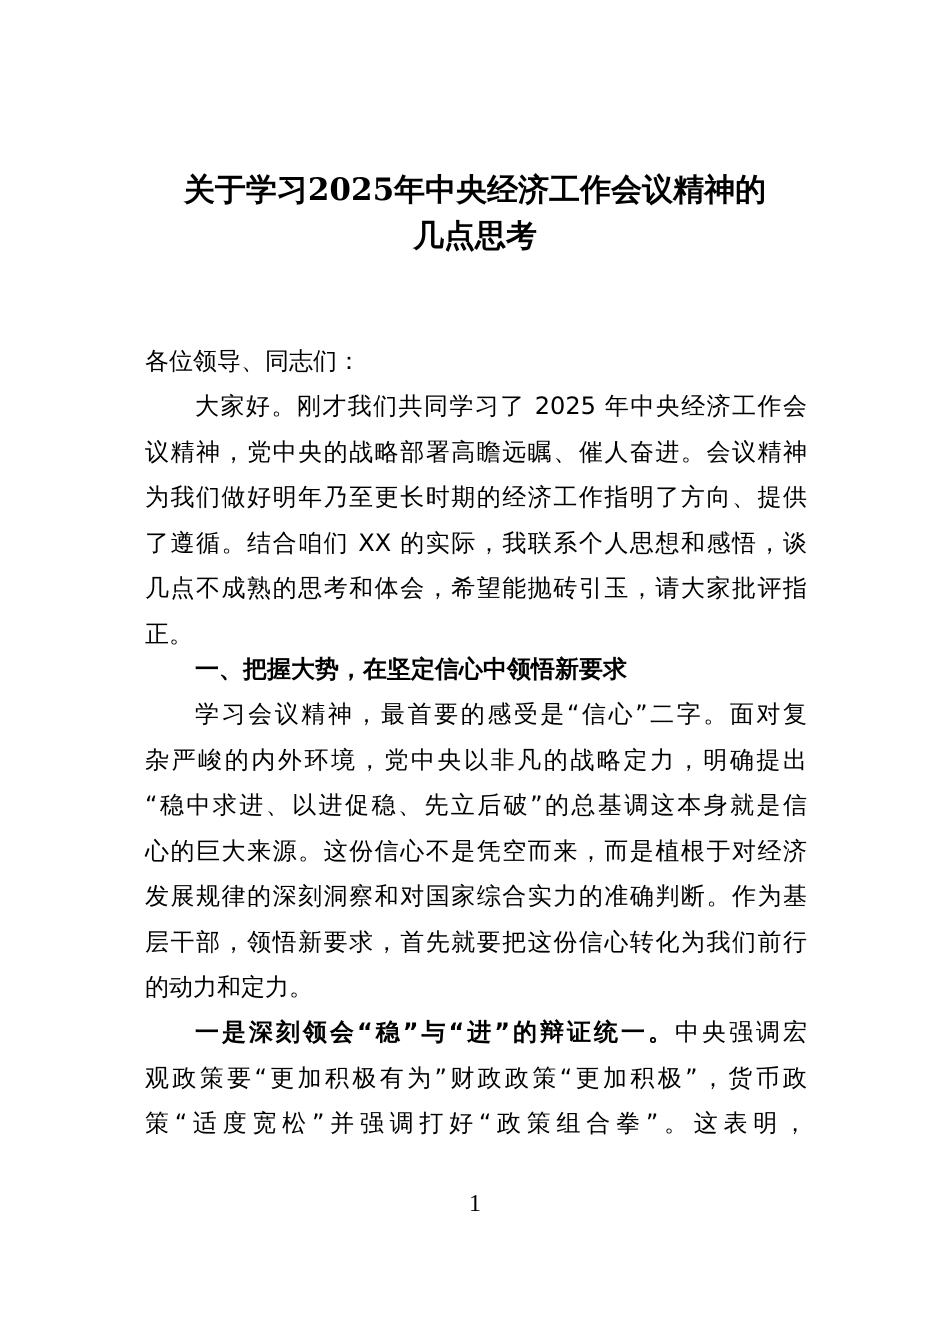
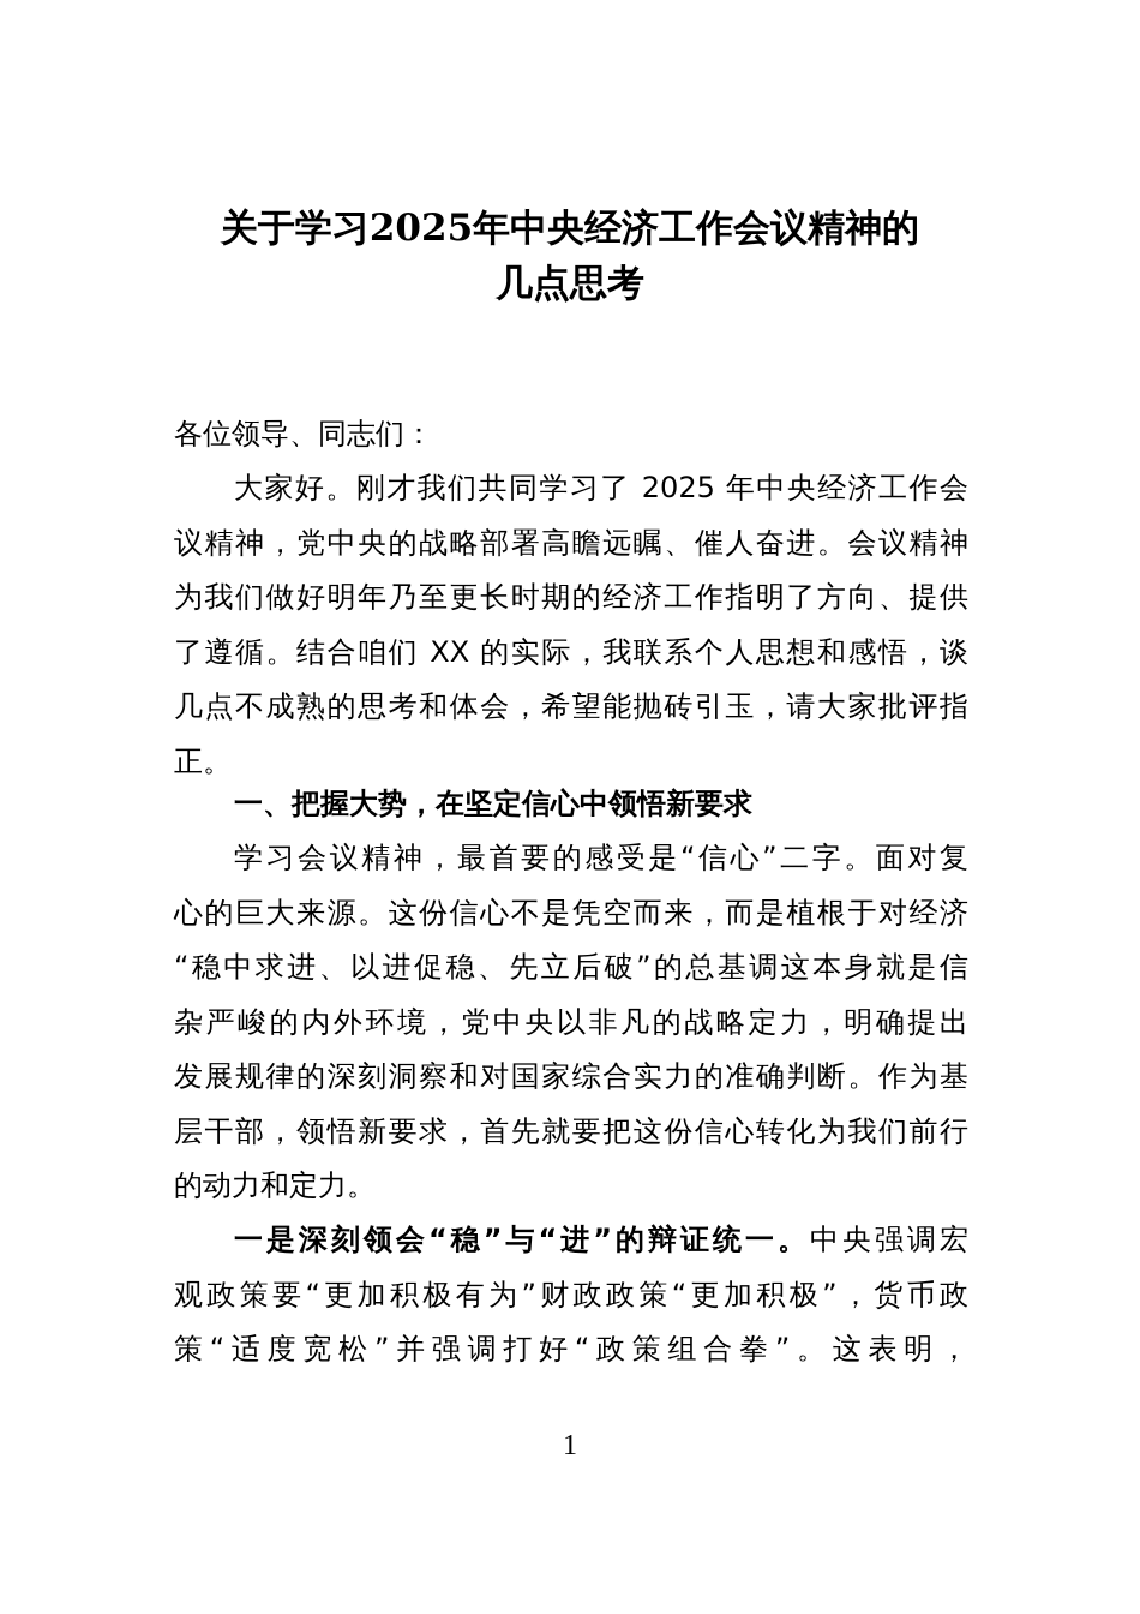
  关于学习2025年中央经济工作会议精神的
  几点思考
  各位领导、同志们：
  大家好。刚才我们共同学习了 2025 年中央经济工作会
  议精神，党中央的战略部署高瞻远瞩、催人奋进。会议精神
  为我们做好明年乃至更长时期的经济工作指明了方向、提供
  了遵循。结合咱们 XX 的实际，我联系个人思想和感悟，谈
  几点不成熟的思考和体会，希望能抛砖引玉，请大家批评指
  正。
  一、把握大势，在坚定信心中领悟新要求
  学习会议精神，最首要的感受是“信心”二字。面对复
- 杂严峻的内外环境，党中央以非凡的战略定力，明确提出
+ 心的巨大来源。这份信心不是凭空而来，而是植根于对经济
  “稳中求进、以进促稳、先立后破”的总基调这本身就是信
- 心的巨大来源。这份信心不是凭空而来，而是植根于对经济
+ 杂严峻的内外环境，党中央以非凡的战略定力，明确提出
  发展规律的深刻洞察和对国家综合实力的准确判断。作为基
  层干部，领悟新要求，首先就要把这份信心转化为我们前行
  的动力和定力。
  一是深刻领会“稳”与“进”的辩证统一。中央强调宏
  观政策要“更加积极有为”财政政策“更加积极”，货币政
  策“适度宽松”并强调打好“政策组合拳”。这表明，
  1
